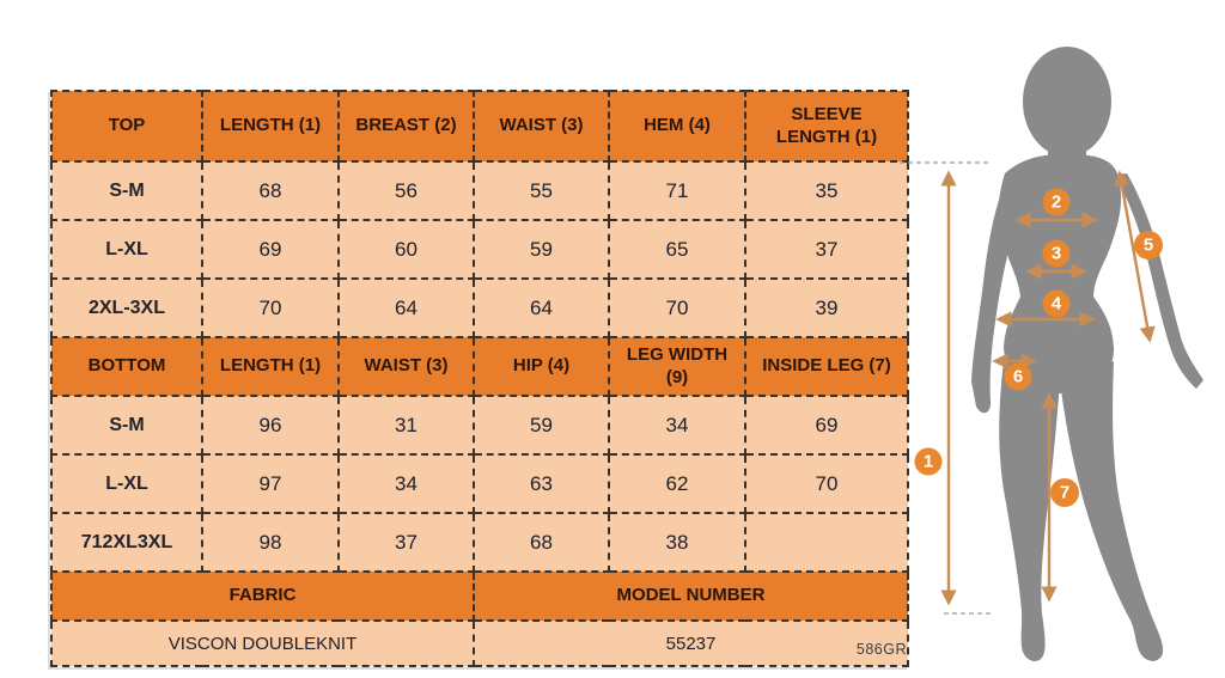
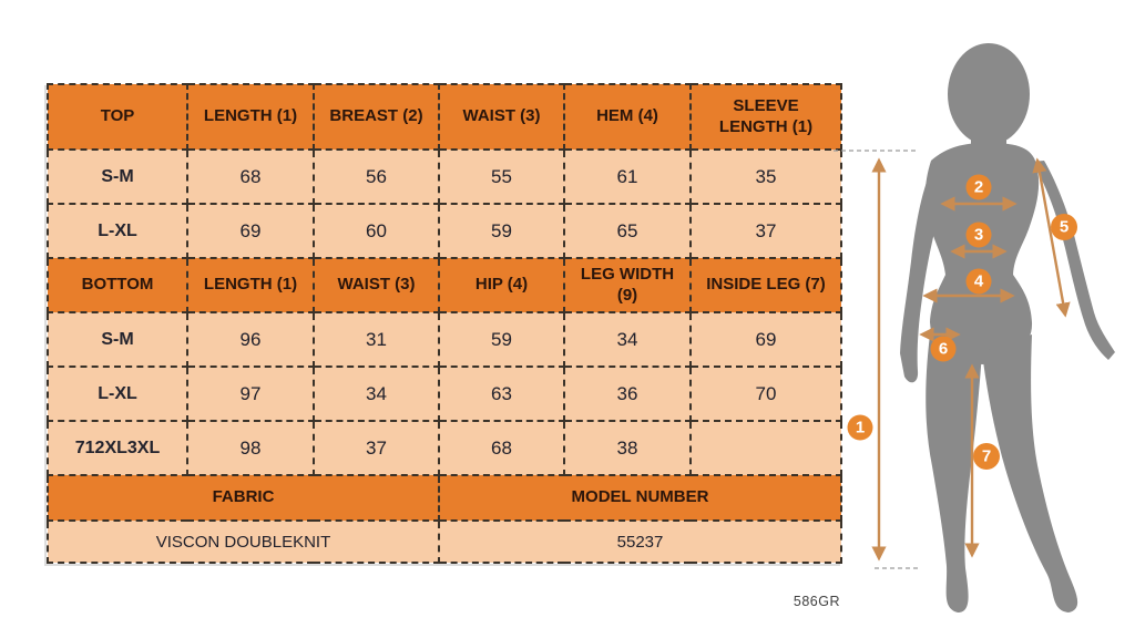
  TOP	LENGTH (1)	BREAST (2)	WAIST (3)	HEM (4)	SLEEVE LENGTH (1)
- S-M	68	56	55	71	35
+ S-M	68	56	55	61	35
  L-XL	69	60	59	65	37
- 2XL-3XL	70	64	64	70	39
  BOTTOM	LENGTH (1)	WAIST (3)	HIP (4)	LEG WIDTH (9)	INSIDE LEG (7)
  S-M	96	31	59	34	69
- L-XL	97	34	63	62	70
+ L-XL	97	34	63	36	70
  712XL3XL	98	37	68	38
  FABRIC	MODEL NUMBER
  VISCON DOUBLEKNIT	55237
  586GR
  1
  2
  3
  4
  5
  6
  7
